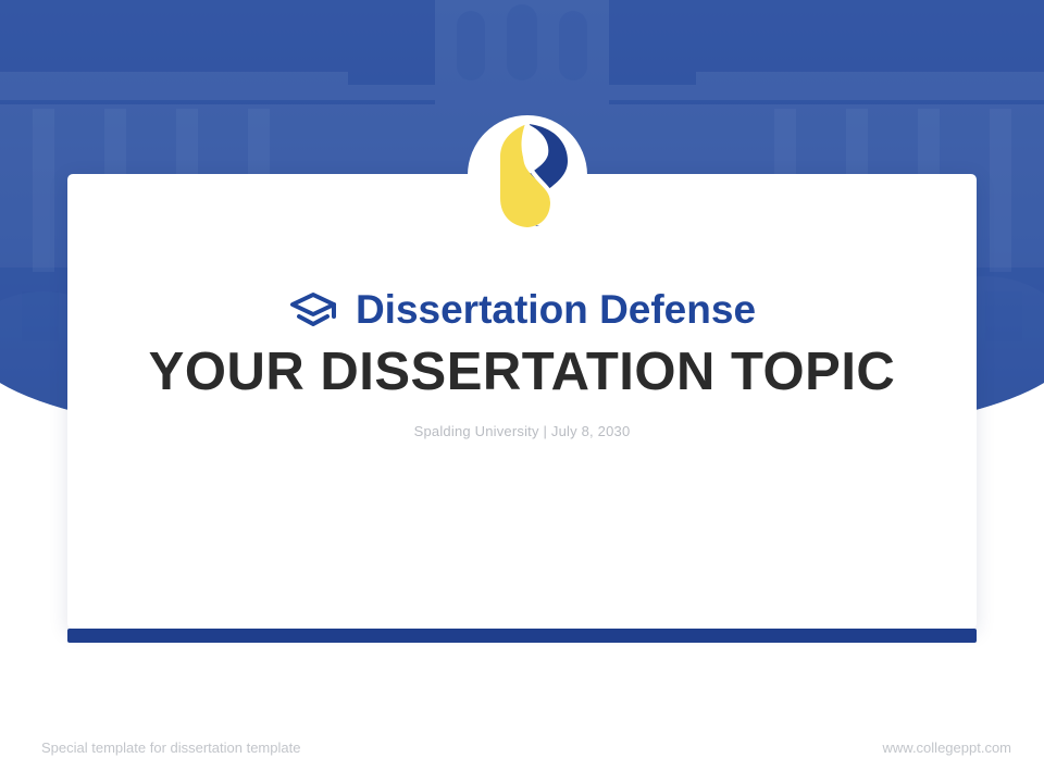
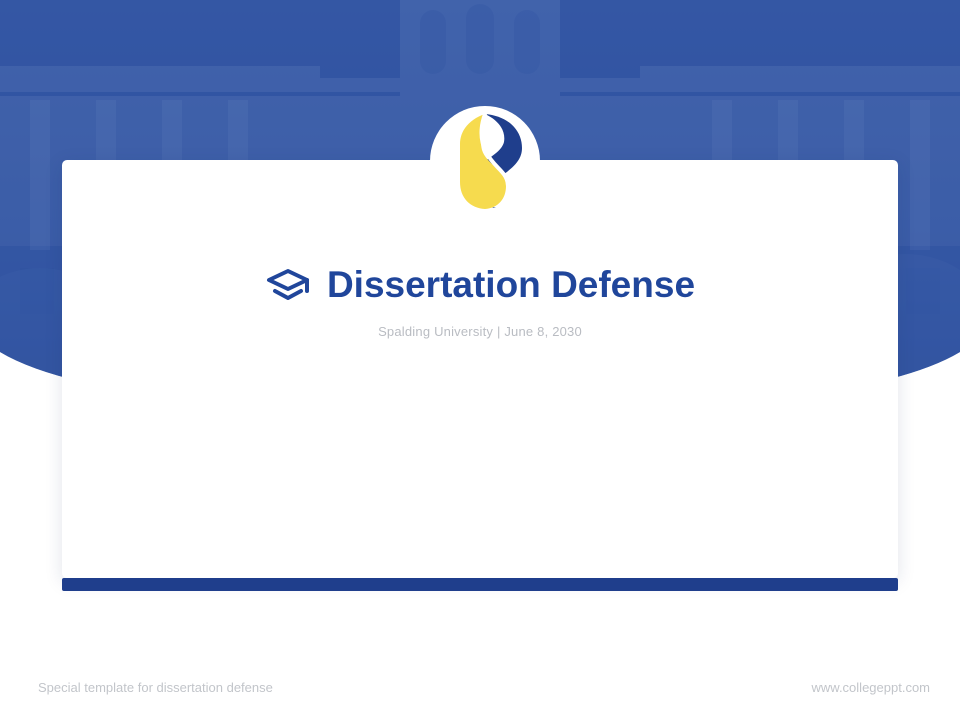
  Dissertation Defense
- YOUR DISSERTATION TOPIC
- Spalding University | July 8, 2030
+ Spalding University | June 8, 2030
- Special template for dissertation template
+ Special template for dissertation defense
  www.collegeppt.com
